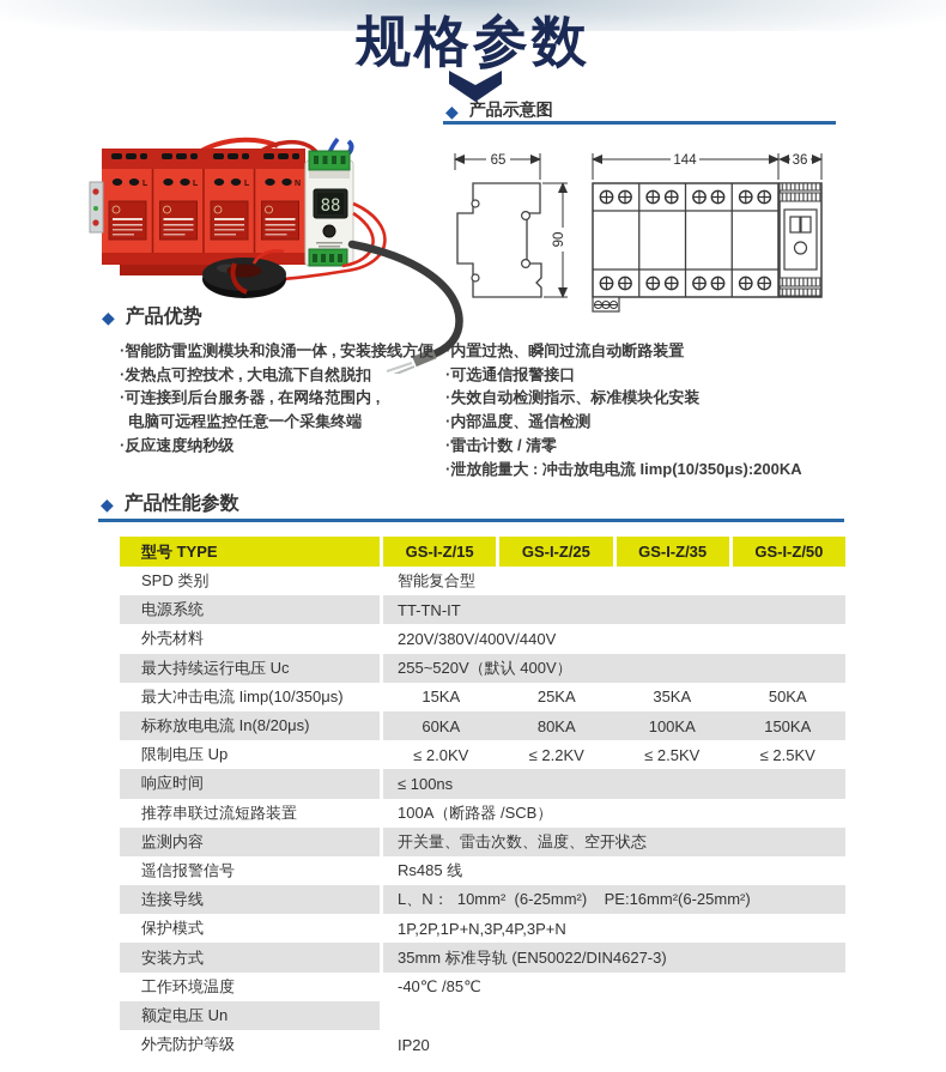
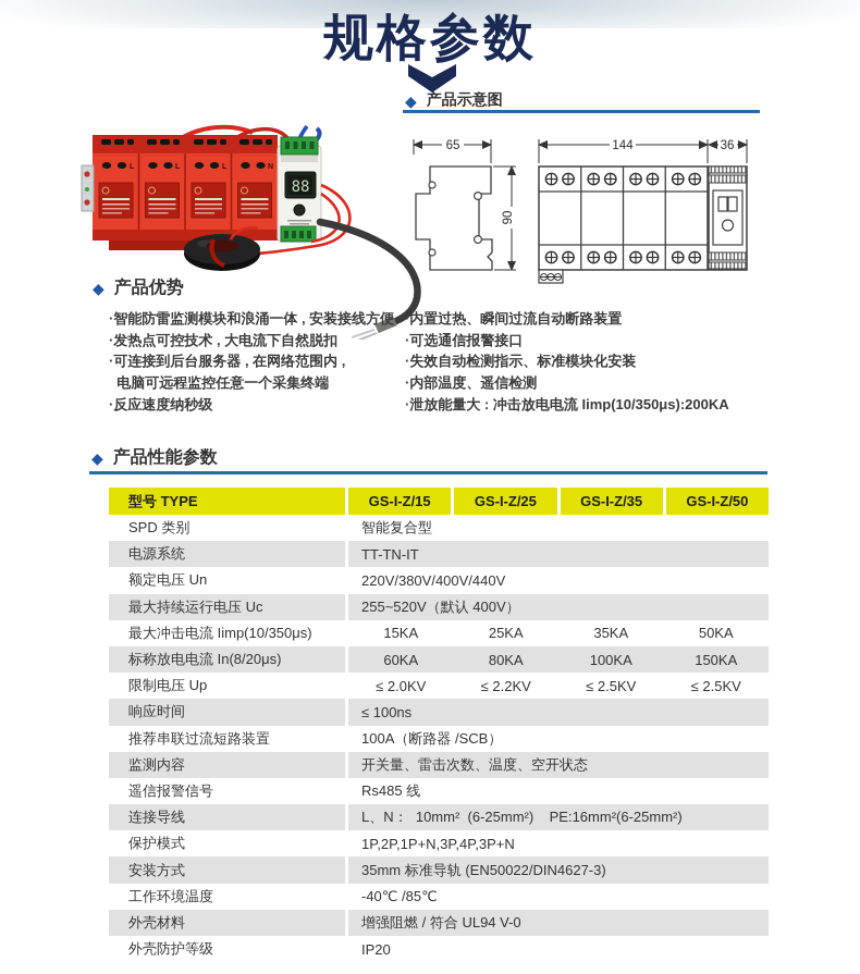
  规格参数
  ◆
  产品示意图
  88
  65
  144
  36
  ◆
  产品优势
  ·智能防雷监测模块和浪涌一体 , 安装接线方便
  ·发热点可控技术 , 大电流下自然脱扣
  ·可连接到后台服务器 , 在网络范围内 ,
  电脑可远程监控任意一个采集终端
  ·反应速度纳秒级
  ·内置过热、瞬间过流自动断路装置
  ·可选通信报警接口
  ·失效自动检测指示、标准模块化安装
  ·内部温度、遥信检测
- ·雷击计数 / 清零
  ·泄放能量大 : 冲击放电电流 Iimp(10/350μs):200KA
  ◆
  产品性能参数
  型号 TYPE
  GS-I-Z/15
  GS-I-Z/25
  GS-I-Z/35
  GS-I-Z/50
  SPD 类别
  智能复合型
  电源系统
  TT-TN-IT
- 外壳材料
+ 额定电压 Un
  220V/380V/400V/440V
  最大持续运行电压 Uc
  255~520V（默认 400V）
  最大冲击电流 Iimp(10/350μs)
  15KA
  25KA
  35KA
  50KA
  标称放电电流 In(8/20μs)
  60KA
  80KA
  100KA
  150KA
  限制电压 Up
  ≤ 2.0KV
  ≤ 2.2KV
  ≤ 2.5KV
  ≤ 2.5KV
  响应时间
  ≤ 100ns
  推荐串联过流短路装置
  100A（断路器 /SCB）
  监测内容
  开关量、雷击次数、温度、空开状态
  遥信报警信号
  Rs485 线
  连接导线
  L、N： 10mm² (6-25mm²) PE:16mm²(6-25mm²)
  保护模式
  1P,2P,1P+N,3P,4P,3P+N
  安装方式
  35mm 标准导轨 (EN50022/DIN4627-3)
  工作环境温度
  -40℃ /85℃
- 额定电压 Un
+ 外壳材料
+ 增强阻燃 / 符合 UL94 V-0
  外壳防护等级
  IP20
